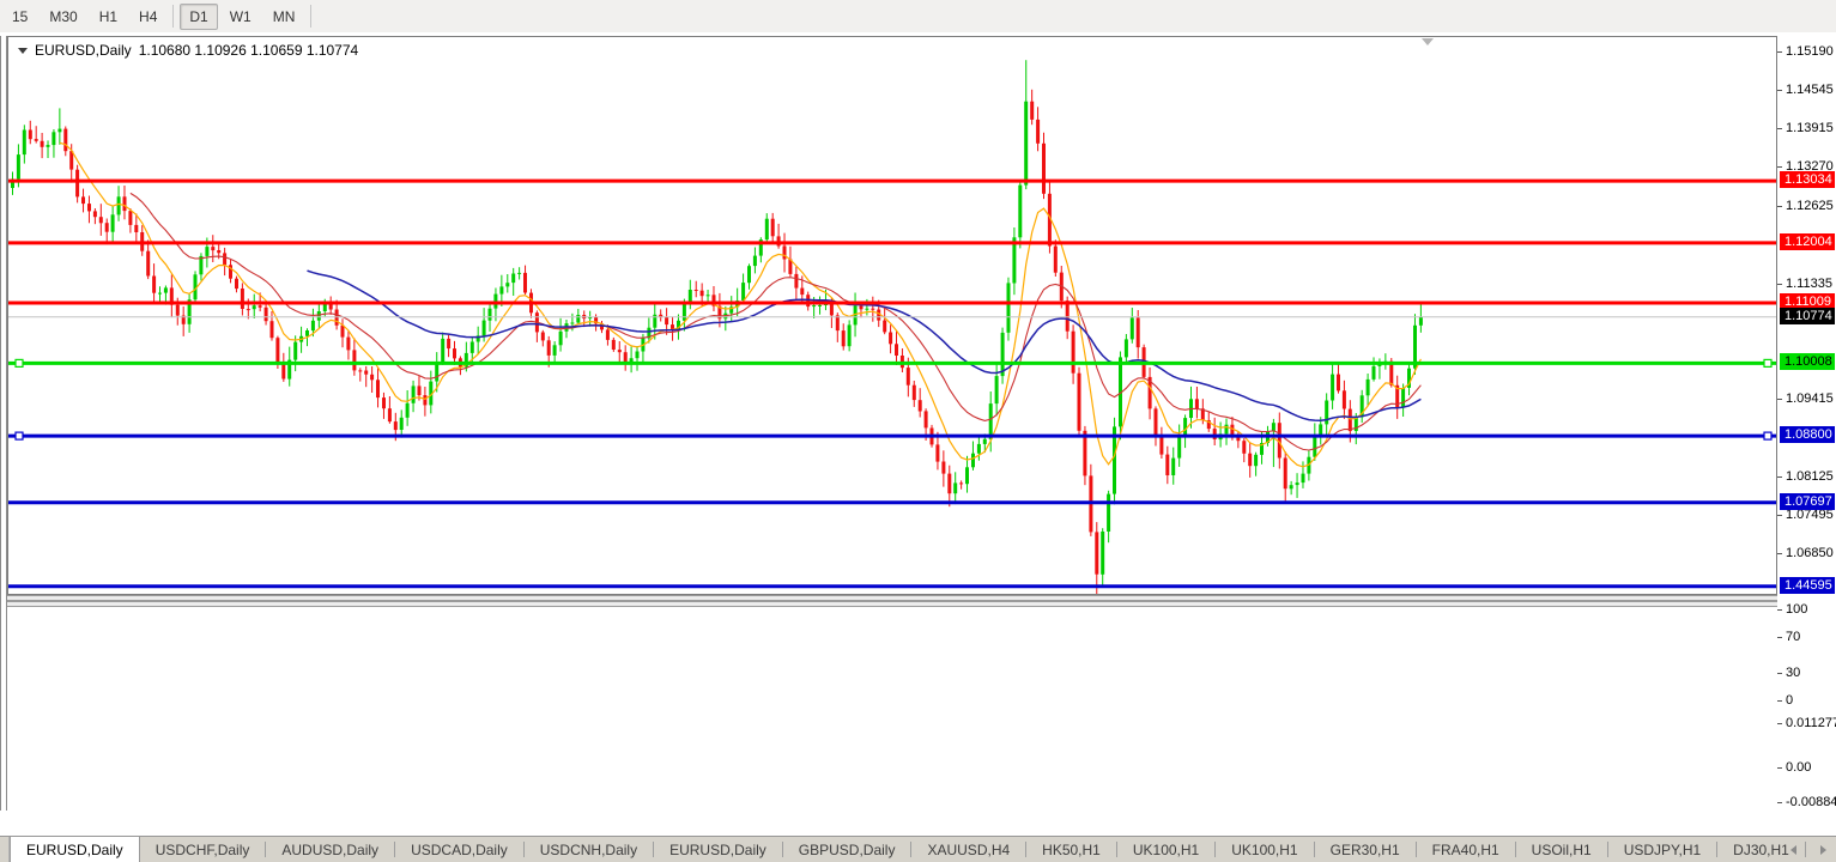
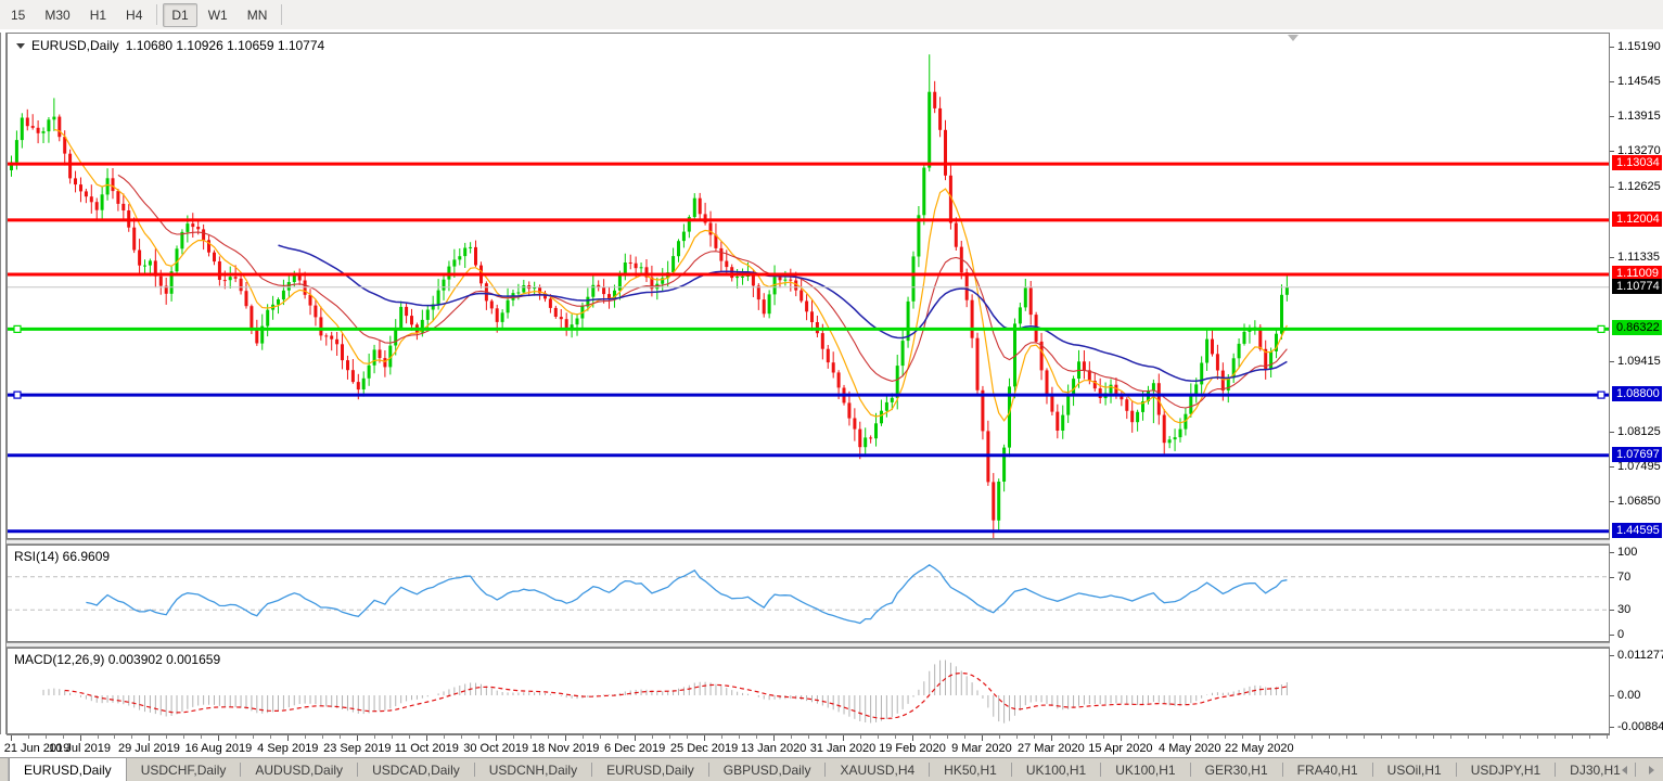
  15
  M30
  H1
  H4
  D1
  W1
  MN
  EURUSD,Daily
  1.10680 1.10926 1.10659 1.10774
+ RSI(14) 66.9609
+ MACD(12,26,9) 0.003902 0.001659
+ 21 Jun 2019
+ 10 Jul 2019
+ 29 Jul 2019
+ 16 Aug 2019
+ 4 Sep 2019
+ 23 Sep 2019
+ 11 Oct 2019
+ 30 Oct 2019
+ 18 Nov 2019
+ 6 Dec 2019
+ 25 Dec 2019
+ 13 Jan 2020
+ 31 Jan 2020
+ 19 Feb 2020
+ 9 Mar 2020
+ 27 Mar 2020
+ 15 Apr 2020
+ 4 May 2020
+ 22 May 2020
  1.15190
  1.14545
  1.13915
  1.13270
  1.12625
  1.11335
  1.09415
  1.08125
  1.07495
  1.06850
  1.13034
  1.12004
  1.11009
  1.10774
- 1.10008
+ 0.86322
  1.08800
  1.07697
  1.44595
  100
  70
  30
  0
  0.01127
  0.00
  -0.00884
  EURUSD,Daily
  USDCHF,Daily
  AUDUSD,Daily
  USDCAD,Daily
  USDCNH,Daily
  EURUSD,Daily
  GBPUSD,Daily
  XAUUSD,H4
  HK50,H1
  UK100,H1
  UK100,H1
  GER30,H1
  FRA40,H1
  USOil,H1
  USDJPY,H1
  DJ30,H1
